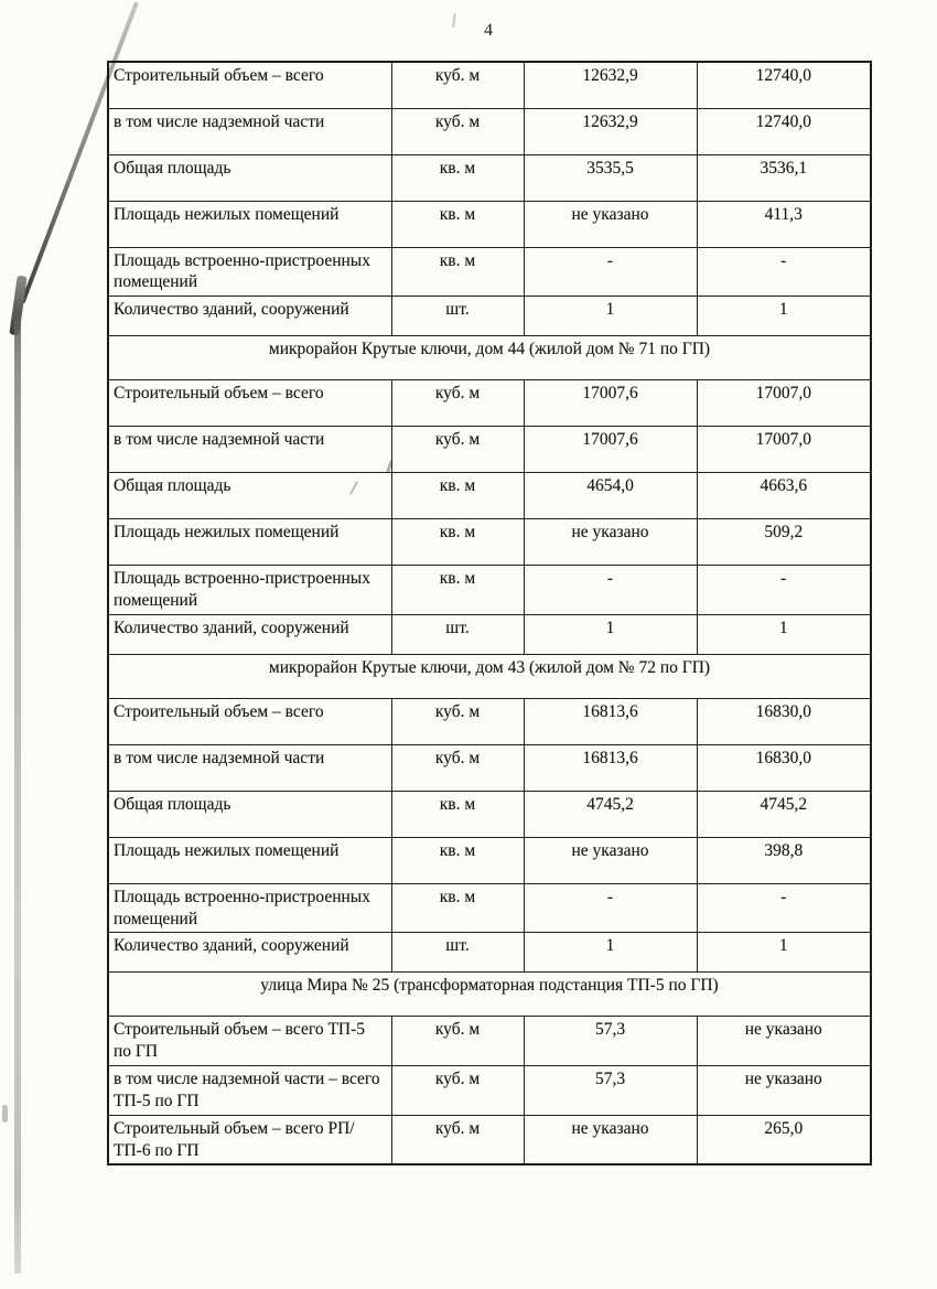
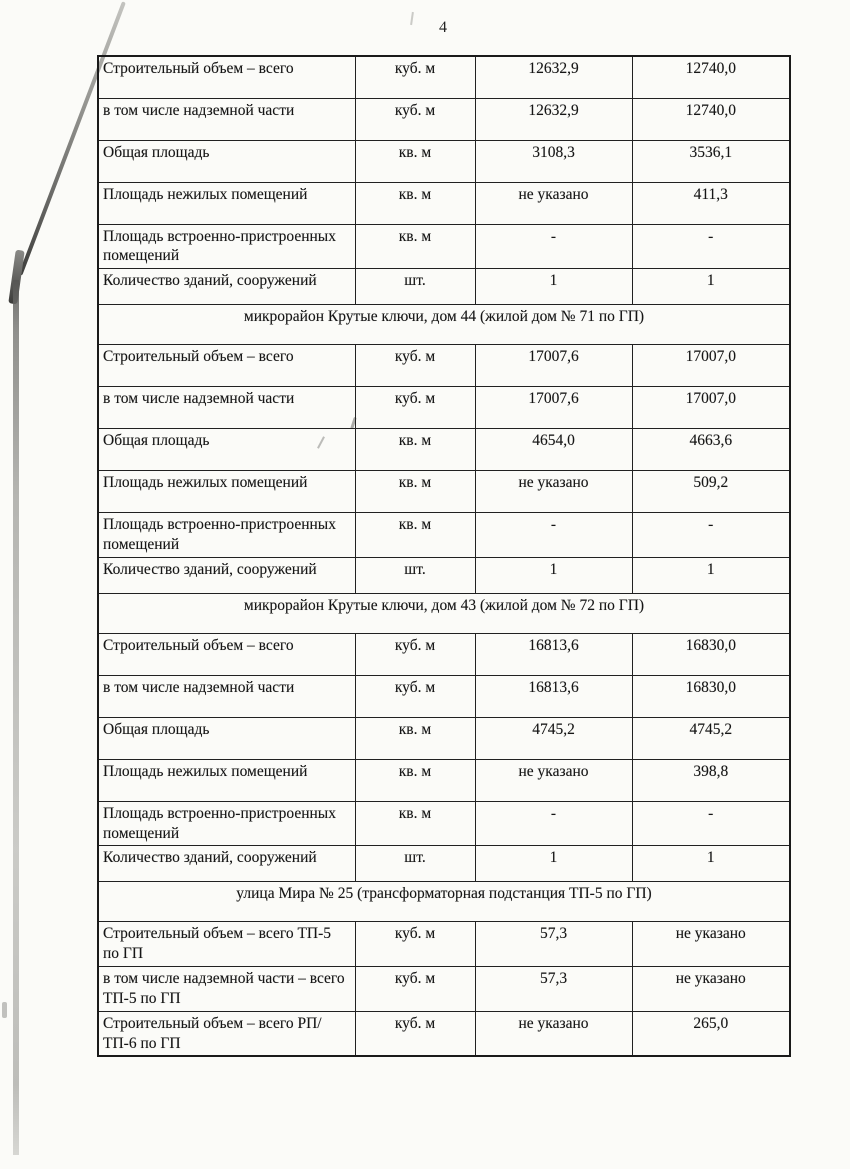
  4
  Строительный объем – всего	куб. м	12632,9	12740,0
  в том числе надземной части	куб. м	12632,9	12740,0
- Общая площадь	кв. м	3535,5	3536,1
+ Общая площадь	кв. м	3108,3	3536,1
  Площадь нежилых помещений	кв. м	не указано	411,3
  Площадь встроенно-пристроенных помещений	кв. м	-	-
  Количество зданий, сооружений	шт.	1	1
  микрорайон Крутые ключи, дом 44 (жилой дом № 71 по ГП)
  Строительный объем – всего	куб. м	17007,6	17007,0
  в том числе надземной части	куб. м	17007,6	17007,0
  Общая площадь	кв. м	4654,0	4663,6
  Площадь нежилых помещений	кв. м	не указано	509,2
  Площадь встроенно-пристроенных помещений	кв. м	-	-
  Количество зданий, сооружений	шт.	1	1
  микрорайон Крутые ключи, дом 43 (жилой дом № 72 по ГП)
  Строительный объем – всего	куб. м	16813,6	16830,0
  в том числе надземной части	куб. м	16813,6	16830,0
  Общая площадь	кв. м	4745,2	4745,2
  Площадь нежилых помещений	кв. м	не указано	398,8
  Площадь встроенно-пристроенных помещений	кв. м	-	-
  Количество зданий, сооружений	шт.	1	1
  улица Мира № 25 (трансформаторная подстанция ТП-5 по ГП)
  Строительный объем – всего ТП-5 по ГП	куб. м	57,3	не указано
  в том числе надземной части – всего ТП-5 по ГП	куб. м	57,3	не указано
  Строительный объем – всего РП/ТП-6 по ГП	куб. м	не указано	265,0
